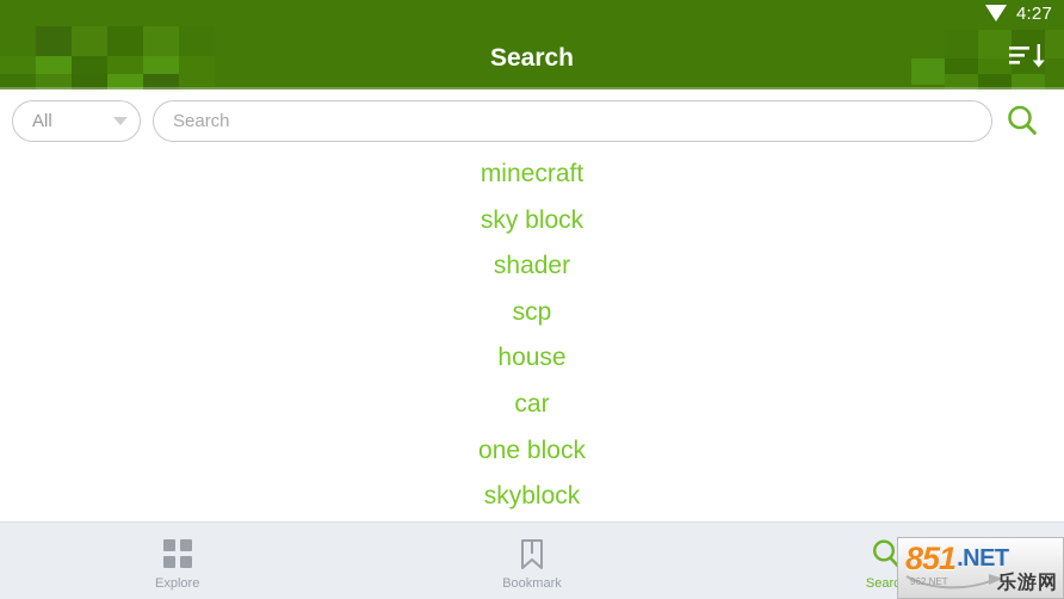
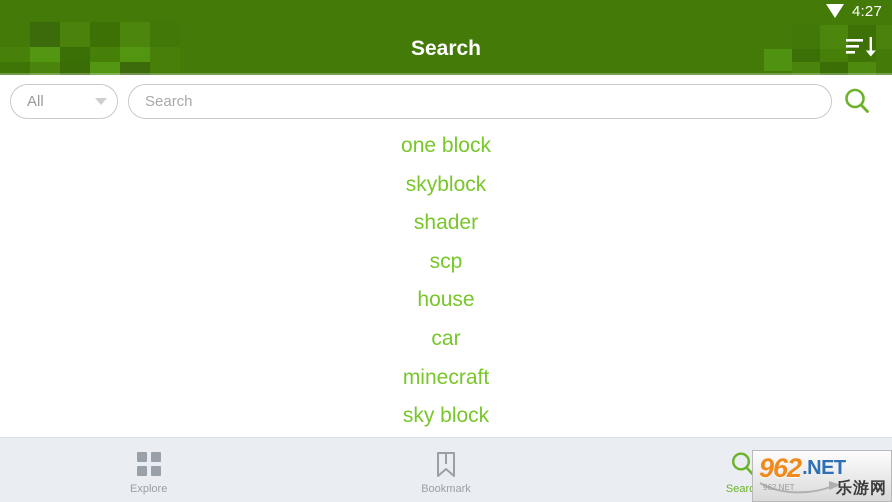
  4:27
  Search
  All
  Search
- minecraft
+ one block
- sky block
+ skyblock
  shader
  scp
  house
  car
- one block
+ minecraft
- skyblock
+ sky block
  Explore
  Bookmark
- 851
+ 962
  .NET
  962.NET
  乐游网
